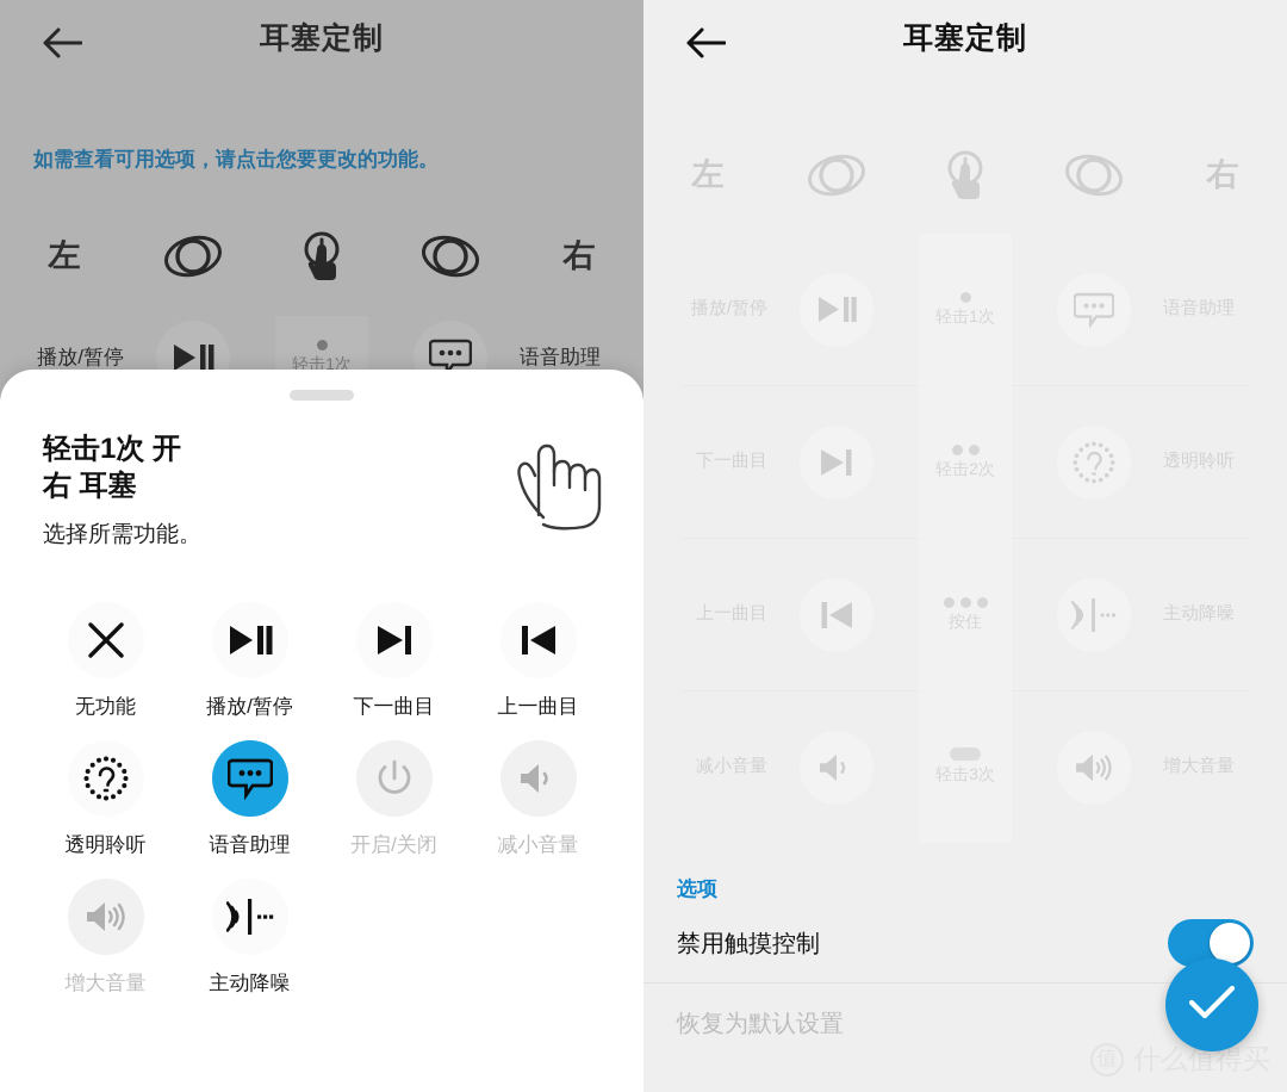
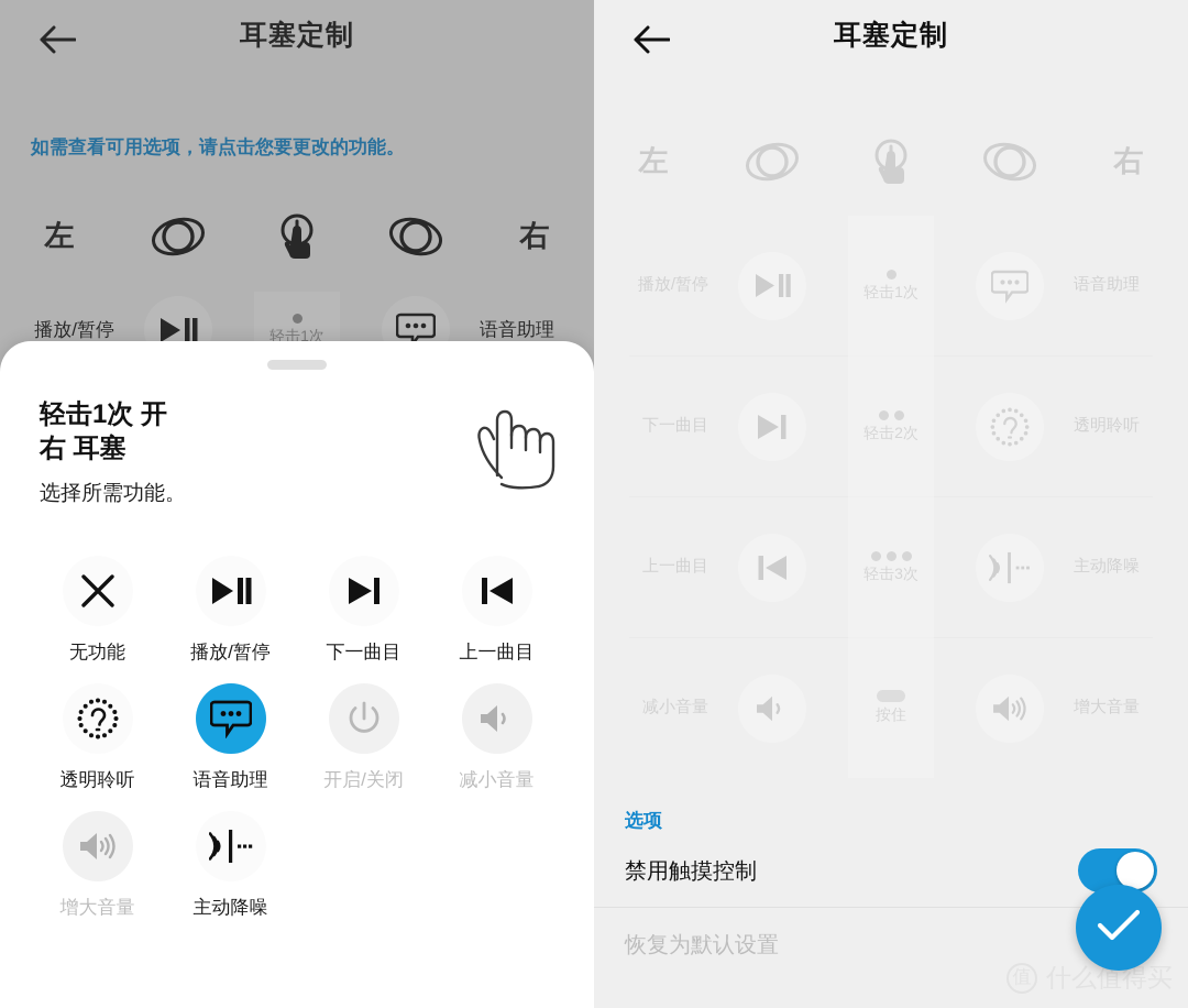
  耳塞定制
  如需查看可用选项，请点击您要更改的功能。
  左
  右
  播放/暂停
  轻击1次
  语音助理
  轻击1次 开
  右 耳塞
  选择所需功能。
  无功能
  播放/暂停
  下一曲目
  上一曲目
  透明聆听
  语音助理
  开启/关闭
  减小音量
  增大音量
  主动降噪
  耳塞定制
  左
  右
  播放/暂停
  轻击1次
  语音助理
  下一曲目
  轻击2次
  透明聆听
  上一曲目
- 按住
+ 轻击3次
  主动降噪
  减小音量
- 轻击3次
+ 按住
  增大音量
  选项
  禁用触摸控制
  恢复为默认设置
  什么值得买
